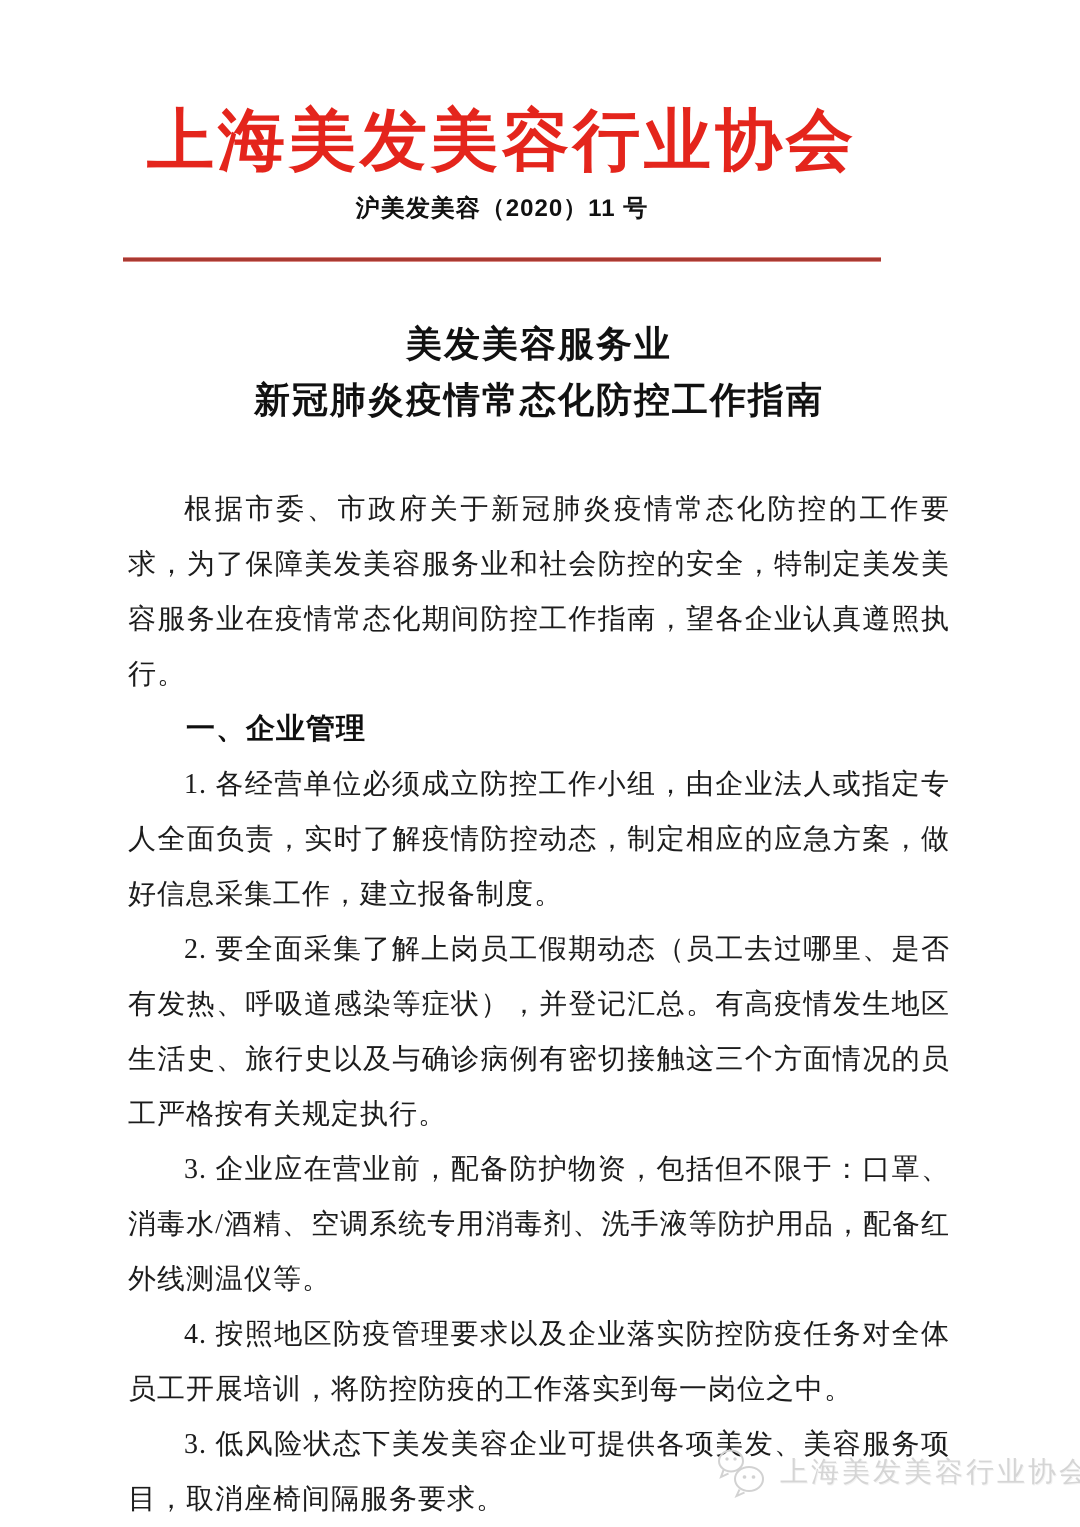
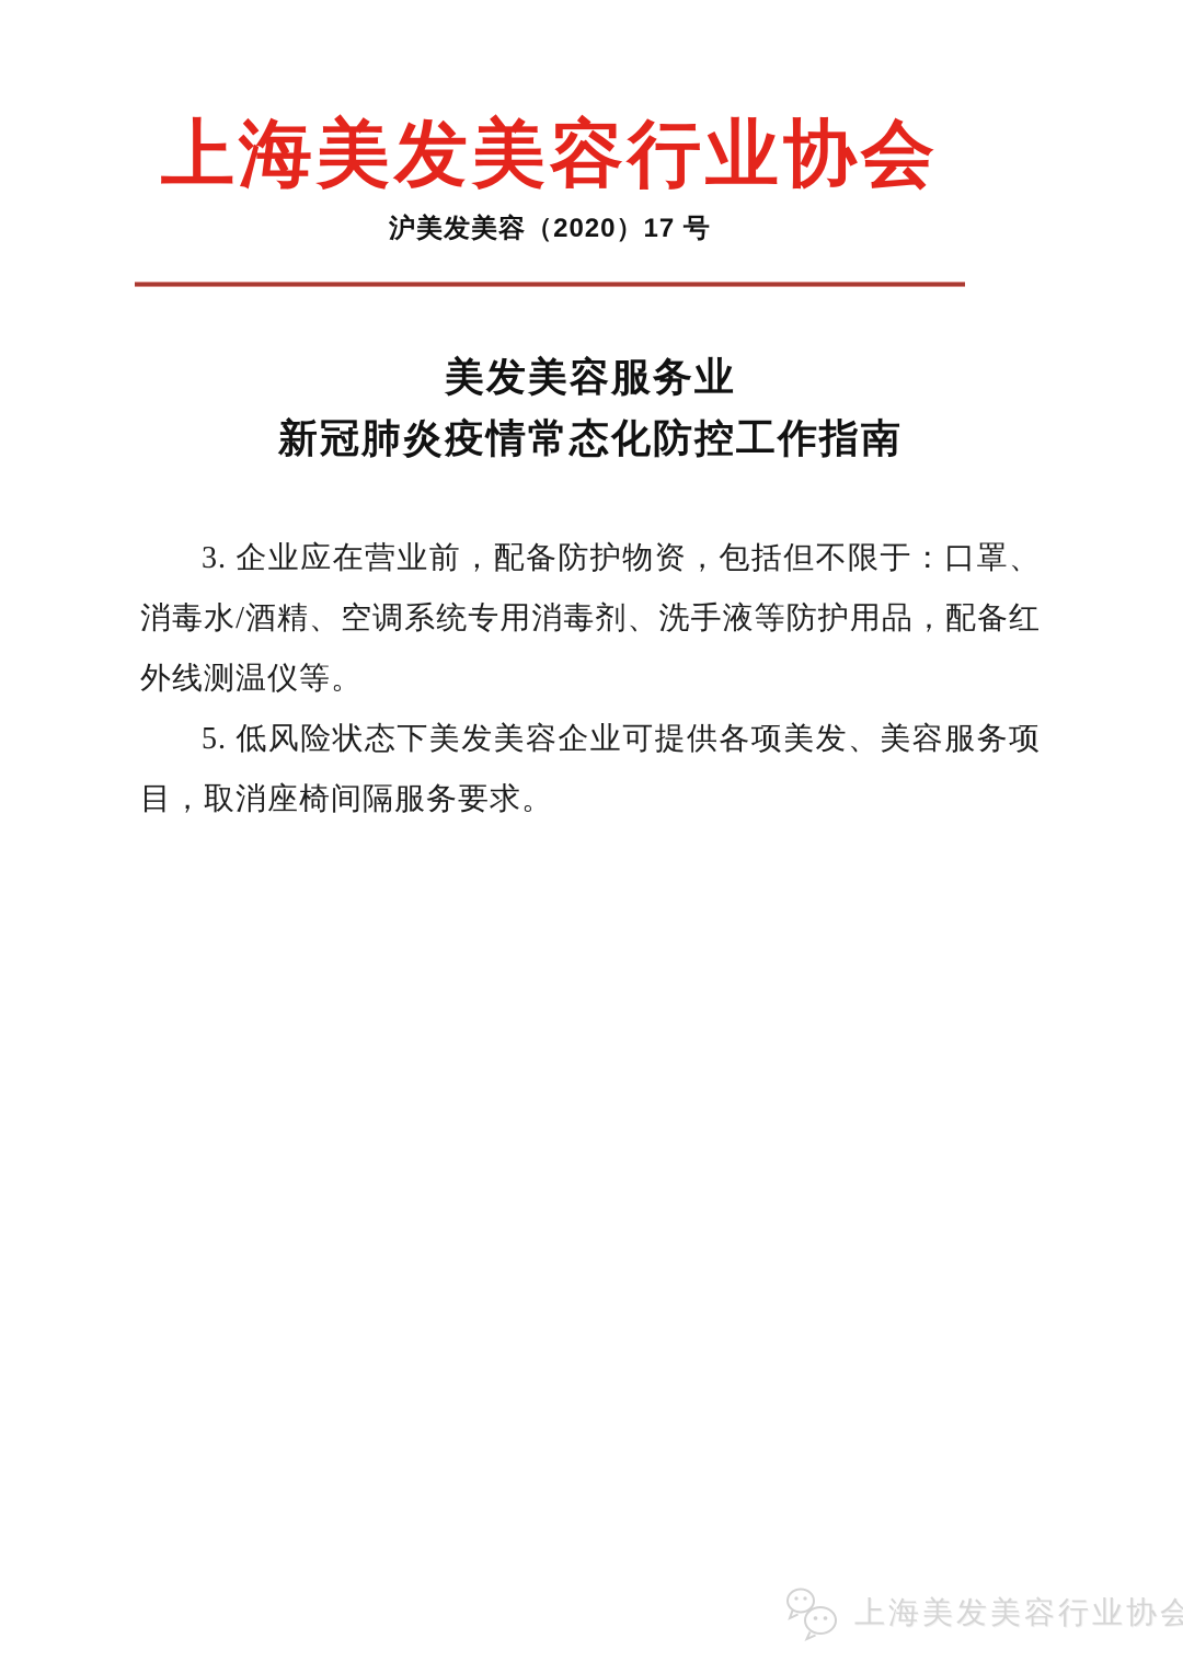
  上海美发美容行业协会
- 沪美发美容（2020）11 号
+ 沪美发美容（2020）17 号
  美发美容服务业
  新冠肺炎疫情常态化防控工作指南
- 根据市委、市政府关于新冠肺炎疫情常态化防控的工作要求，为了保障美发美容服务业和社会防控的安全，特制定美发美容服务业在疫情常态化期间防控工作指南，望各企业认真遵照执行。
- 一、企业管理
- 1. 各经营单位必须成立防控工作小组，由企业法人或指定专人全面负责，实时了解疫情防控动态，制定相应的应急方案，做好信息采集工作，建立报备制度。
- 2. 要全面采集了解上岗员工假期动态（员工去过哪里、是否有发热、呼吸道感染等症状），并登记汇总。有高疫情发生地区生活史、旅行史以及与确诊病例有密切接触这三个方面情况的员工严格按有关规定执行。
  3. 企业应在营业前，配备防护物资，包括但不限于：口罩、消毒水/酒精、空调系统专用消毒剂、洗手液等防护用品，配备红外线测温仪等。
- 4. 按照地区防疫管理要求以及企业落实防控防疫任务对全体员工开展培训，将防控防疫的工作落实到每一岗位之中。
- 3. 低风险状态下美发美容企业可提供各项美发、美容服务项目，取消座椅间隔服务要求。
+ 5. 低风险状态下美发美容企业可提供各项美发、美容服务项目，取消座椅间隔服务要求。
  上海美发美容行业协会
